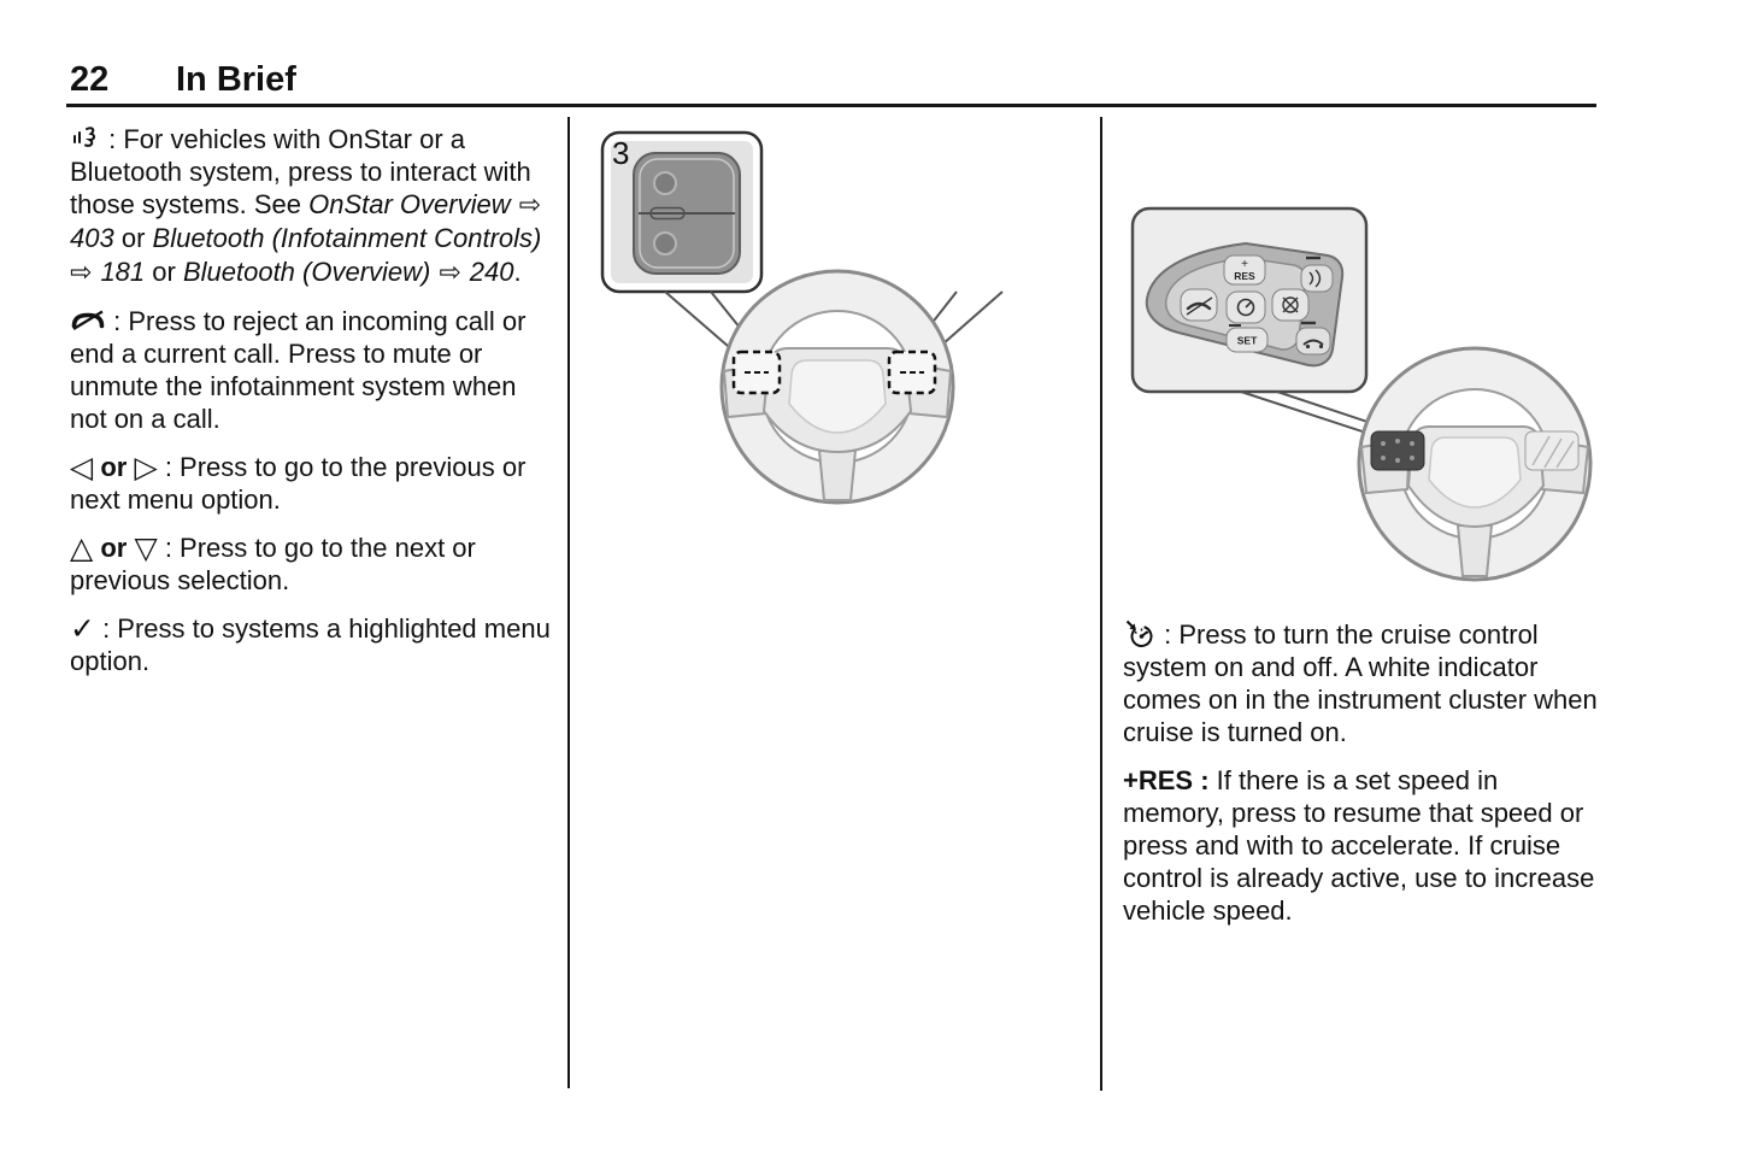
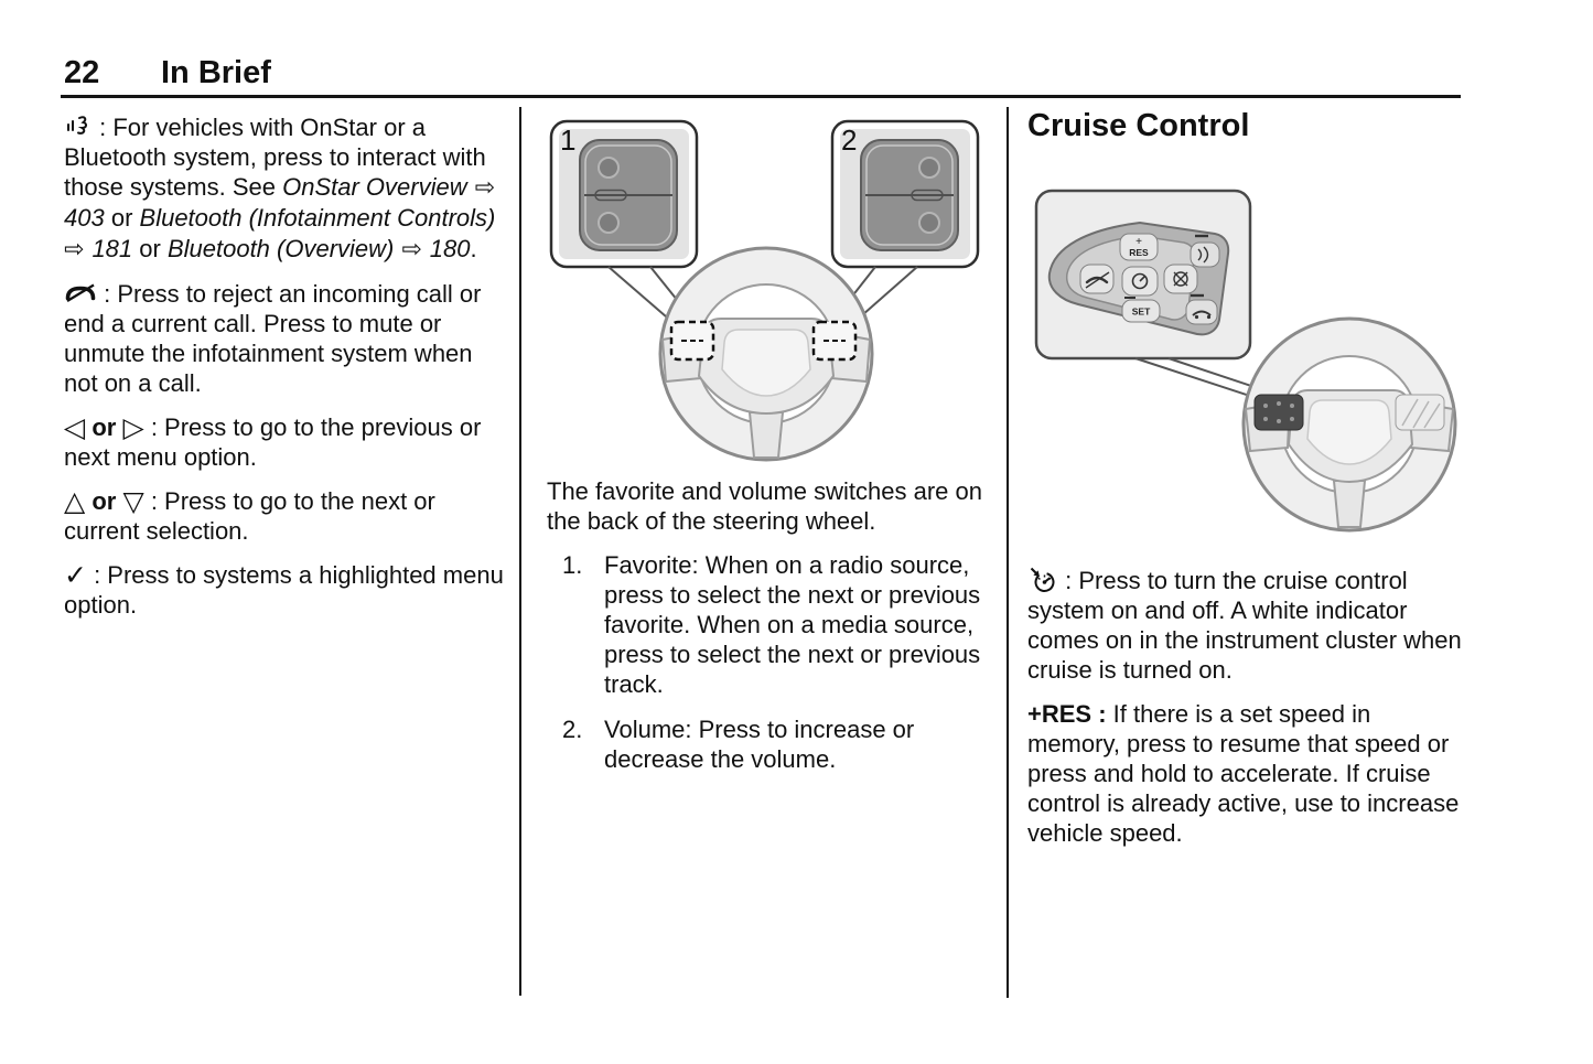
  22
  In Brief
- : For vehicles with OnStar or a Bluetooth system, press to interact with those systems. See OnStar Overview ⇨ 403 or Bluetooth (Infotainment Controls) ⇨ 181 or Bluetooth (Overview) ⇨ 240.
+ : For vehicles with OnStar or a Bluetooth system, press to interact with those systems. See OnStar Overview ⇨ 403 or Bluetooth (Infotainment Controls) ⇨ 181 or Bluetooth (Overview) ⇨ 180.
  : Press to reject an incoming call or end a current call. Press to mute or unmute the infotainment system when not on a call.
  ◁ or ▷ : Press to go to the previous or next menu option.
- △ or ▽ : Press to go to the next or previous selection.
+ △ or ▽ : Press to go to the next or current selection.
  ✓ : Press to systems a highlighted menu option.
- 3
+ 1
+ 2
+ The favorite and volume switches are on the back of the steering wheel.
+ 1.
+ Favorite: When on a radio source, press to select the next or previous favorite. When on a media source, press to select the next or previous track.
+ 2.
+ Volume: Press to increase or decrease the volume.
+ Cruise Control
  +
  RES
  SET
  : Press to turn the cruise control system on and off. A white indicator comes on in the instrument cluster when cruise is turned on.
- +RES : If there is a set speed in memory, press to resume that speed or press and with to accelerate. If cruise control is already active, use to increase vehicle speed.
+ +RES : If there is a set speed in memory, press to resume that speed or press and hold to accelerate. If cruise control is already active, use to increase vehicle speed.
